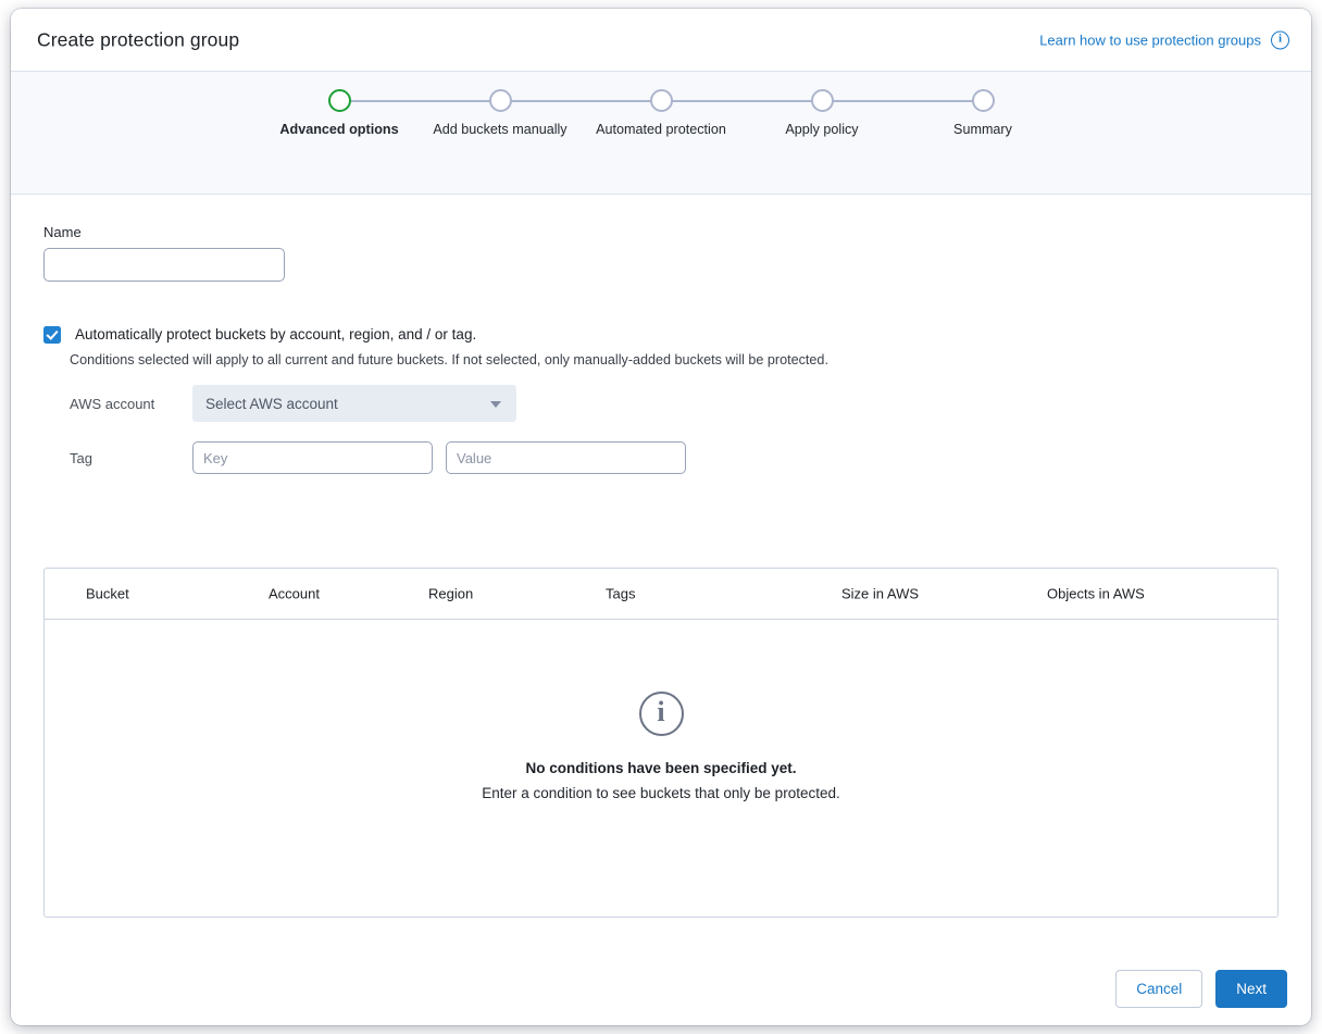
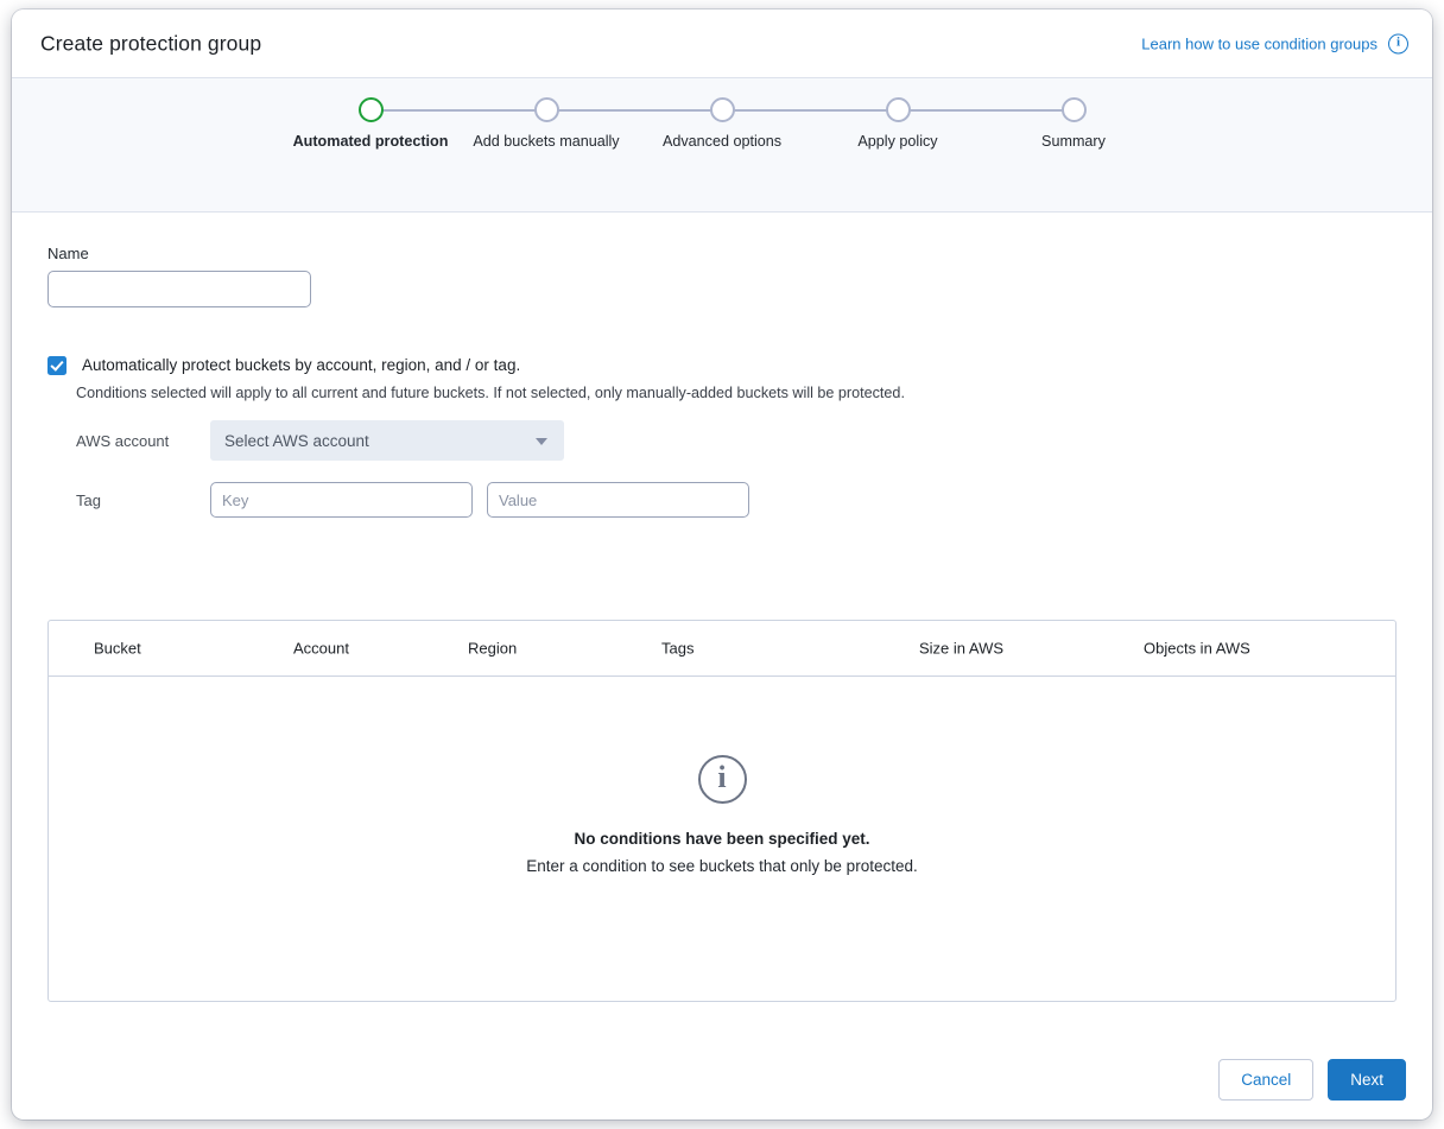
  Create protection group
- Learn how to use protection groups
+ Learn how to use condition groups
  i
- Advanced options
+ Automated protection
  Add buckets manually
- Automated protection
+ Advanced options
  Apply policy
  Summary
  Name
  Automatically protect buckets by account, region, and / or tag.
  Conditions selected will apply to all current and future buckets. If not selected, only manually-added buckets will be protected.
  AWS account
  Select AWS account
  Tag
  Key
  Value
  Bucket
  Account
  Region
  Tags
  Size in AWS
  Objects in AWS
  i
  No conditions have been specified yet.
  Enter a condition to see buckets that only be protected.
  Cancel
  Next
